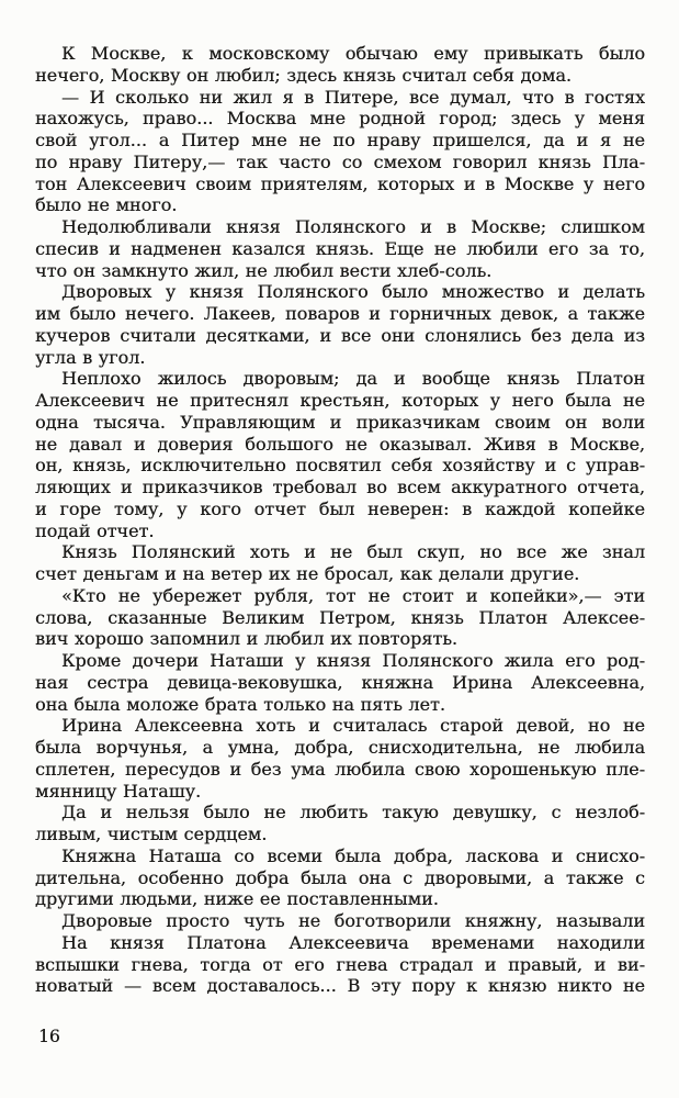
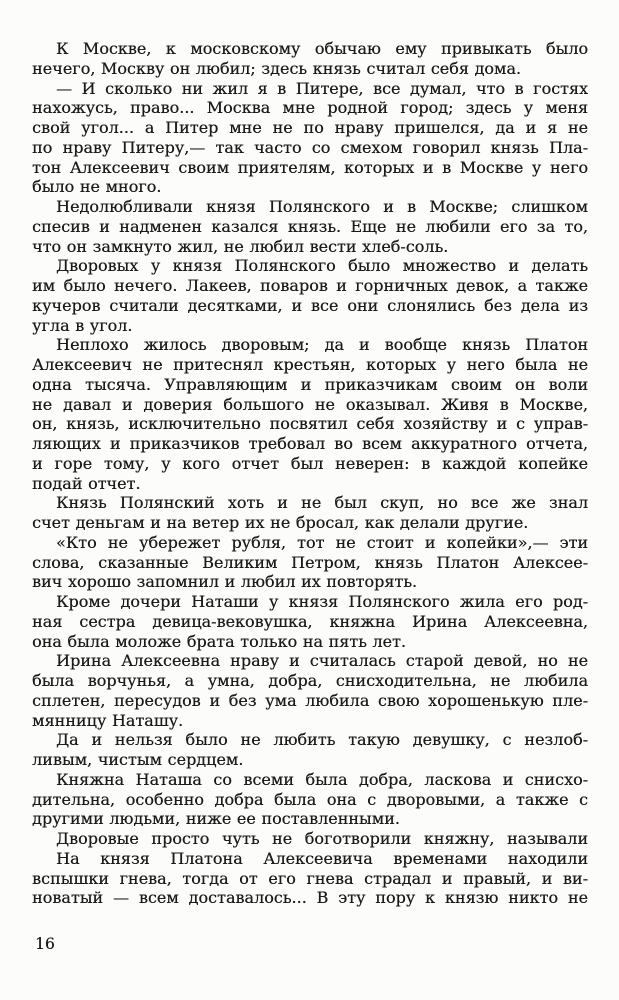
  К Москве, к московскому обычаю ему привыкать было
  нечего, Москву он любил; здесь князь считал себя дома.
  — И сколько ни жил я в Питере, все думал, что в гостях
  нахожусь, право... Москва мне родной город; здесь у меня
  свой угол... а Питер мне не по нраву пришелся, да и я не
  по нраву Питеру,— так часто со смехом говорил князь Пла-
  тон Алексеевич своим приятелям, которых и в Москве у него
  было не много.
  Недолюбливали князя Полянского и в Москве; слишком
  спесив и надменен казался князь. Еще не любили его за то,
  что он замкнуто жил, не любил вести хлеб-соль.
  Дворовых у князя Полянского было множество и делать
  им было нечего. Лакеев, поваров и горничных девок, а также
  кучеров считали десятками, и все они слонялись без дела из
  угла в угол.
  Неплохо жилось дворовым; да и вообще князь Платон
  Алексеевич не притеснял крестьян, которых у него была не
  одна тысяча. Управляющим и приказчикам своим он воли
  не давал и доверия большого не оказывал. Живя в Москве,
  он, князь, исключительно посвятил себя хозяйству и с управ-
  ляющих и приказчиков требовал во всем аккуратного отчета,
  и горе тому, у кого отчет был неверен: в каждой копейке
  подай отчет.
  Князь Полянский хоть и не был скуп, но все же знал
  счет деньгам и на ветер их не бросал, как делали другие.
  «Кто не убережет рубля, тот не стоит и копейки»,— эти
  слова, сказанные Великим Петром, князь Платон Алексее-
  вич хорошо запомнил и любил их повторять.
  Кроме дочери Наташи у князя Полянского жила его род-
  ная сестра девица-вековушка, княжна Ирина Алексеевна,
  она была моложе брата только на пять лет.
- Ирина Алексеевна хоть и считалась старой девой, но не
+ Ирина Алексеевна нраву и считалась старой девой, но не
  была ворчунья, а умна, добра, снисходительна, не любила
  сплетен, пересудов и без ума любила свою хорошенькую пле-
  мянницу Наташу.
  Да и нельзя было не любить такую девушку, с незлоб-
  ливым, чистым сердцем.
  Княжна Наташа со всеми была добра, ласкова и снисхо-
  дительна, особенно добра была она с дворовыми, а также с
  другими людьми, ниже ее поставленными.
  Дворовые просто чуть не боготворили княжну, называли
  На князя Платона Алексеевича временами находили
  вспышки гнева, тогда от его гнева страдал и правый, и ви-
  новатый — всем доставалось... В эту пору к князю никто не
  16
